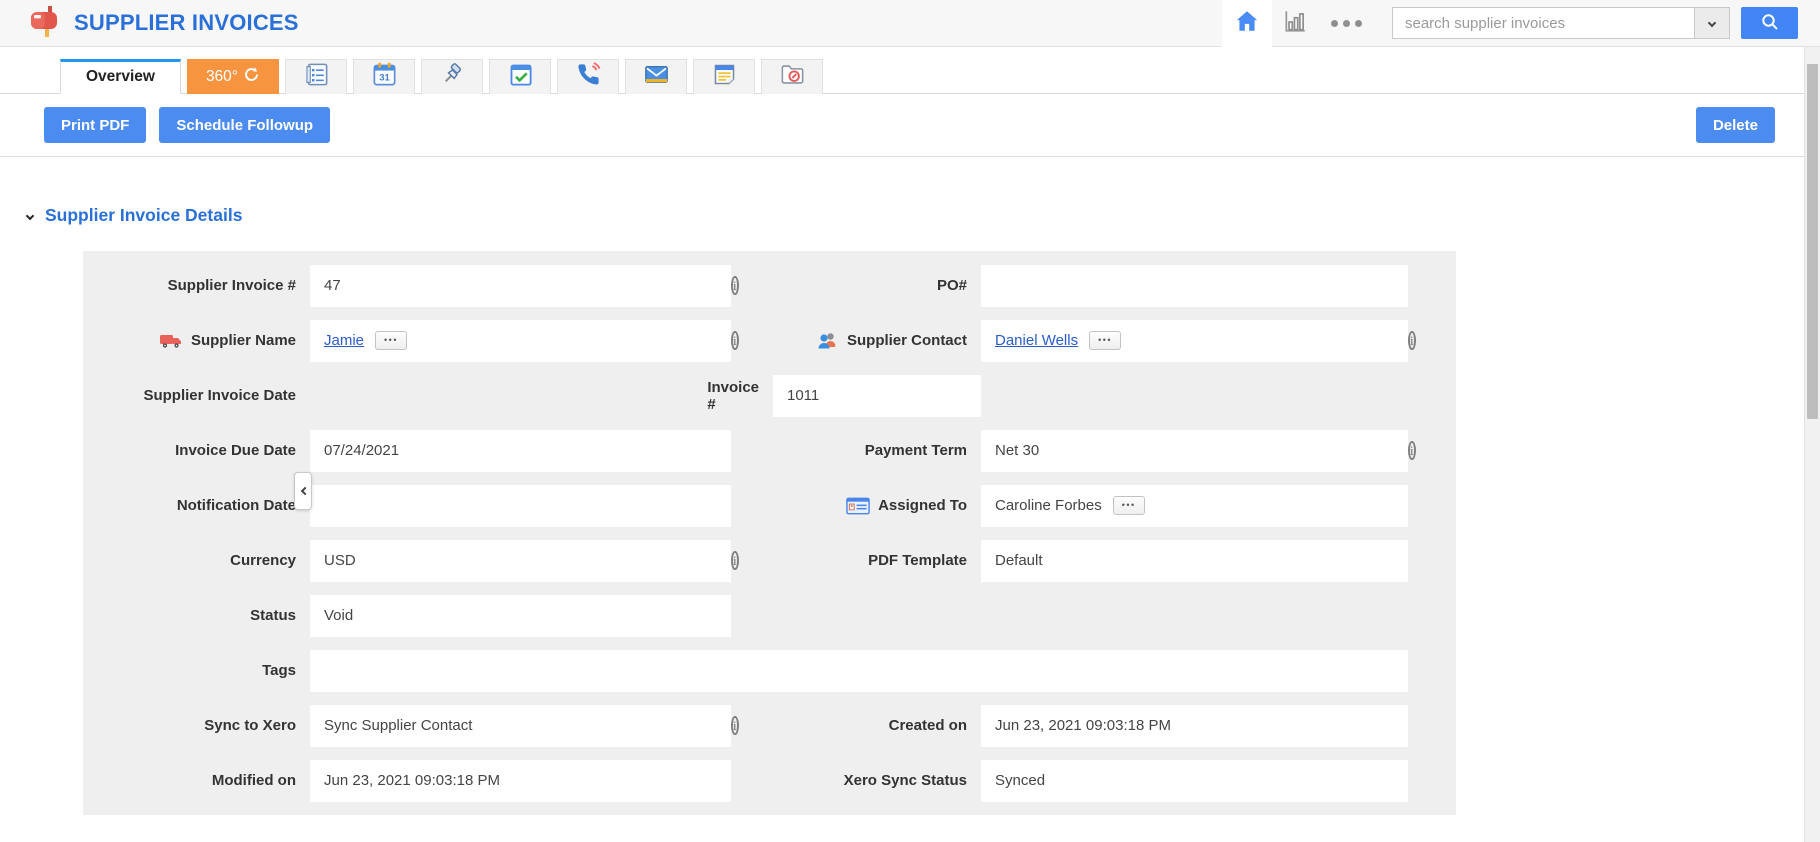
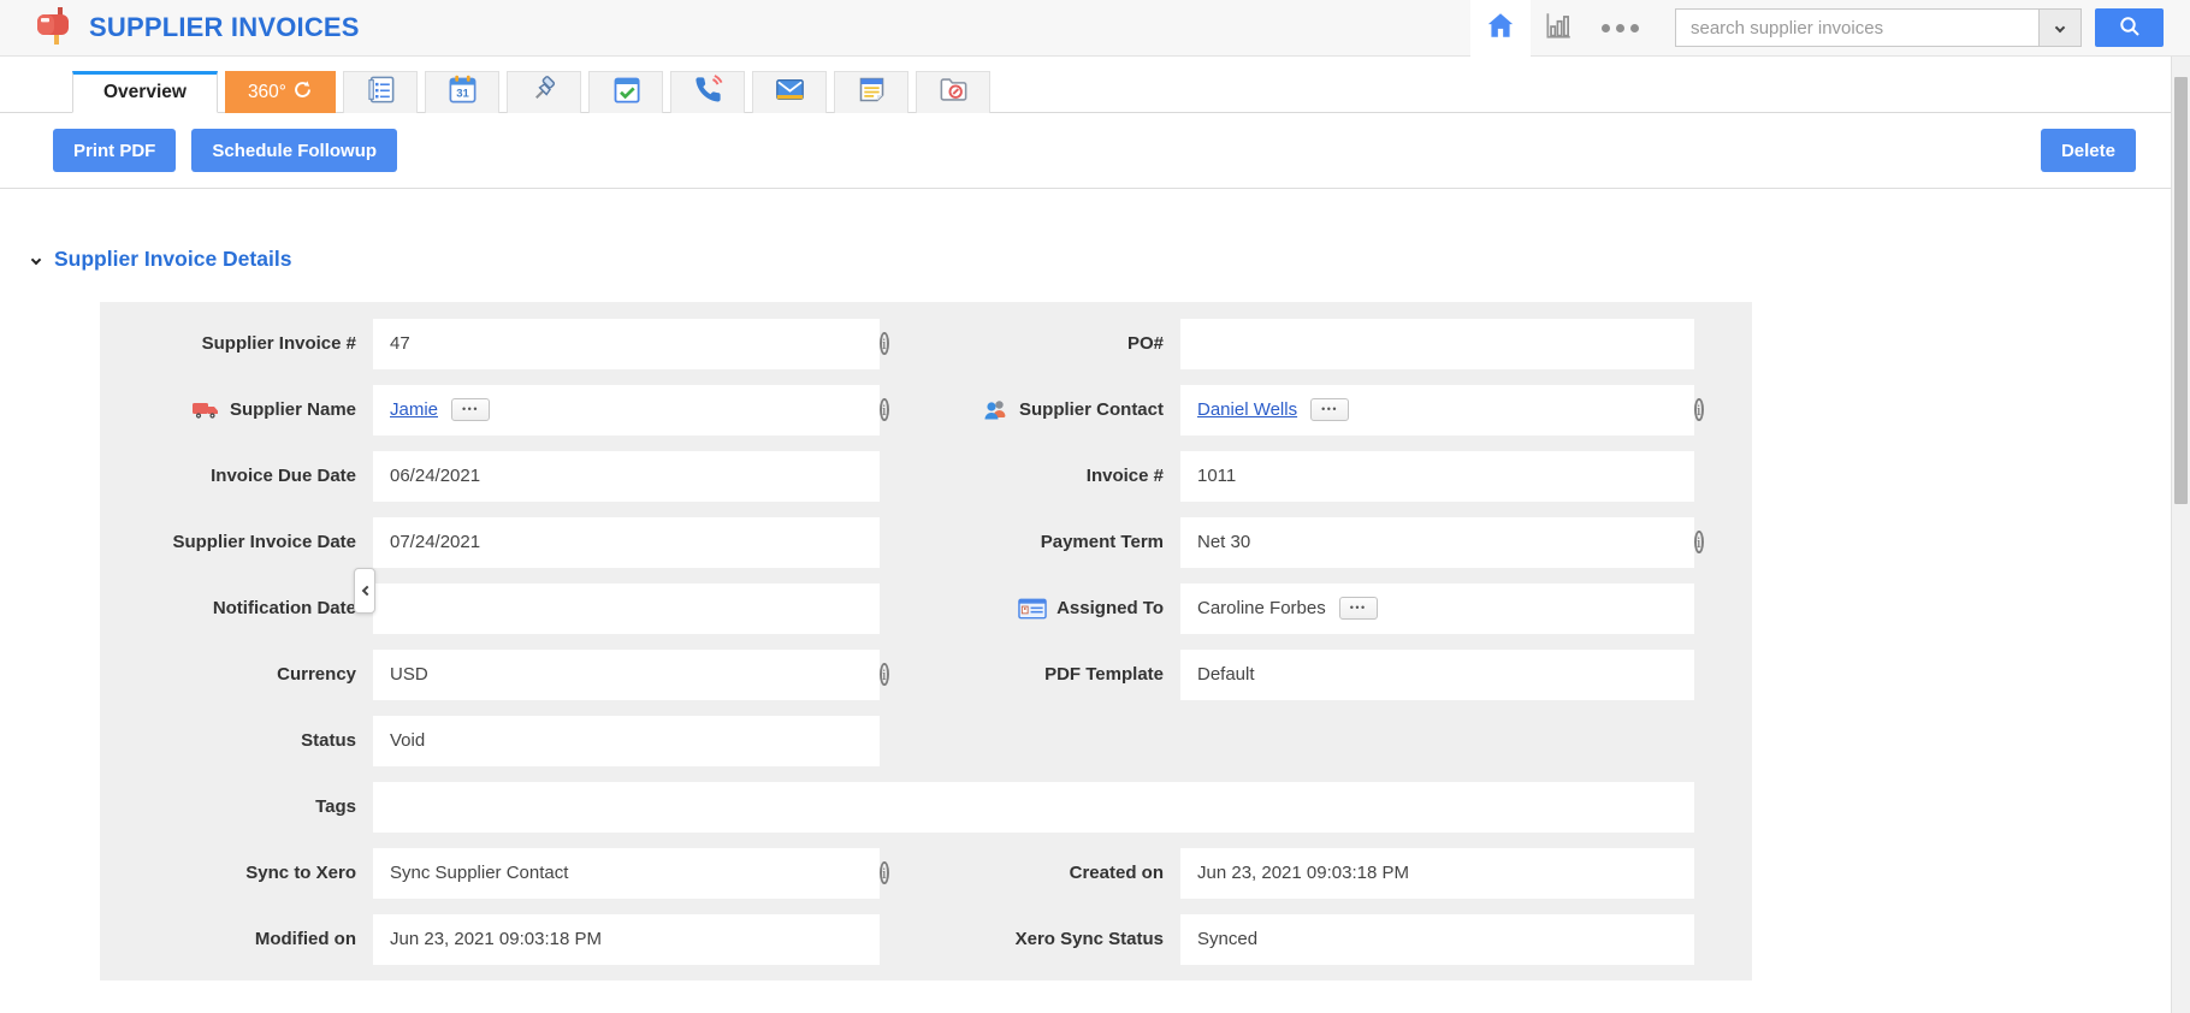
  SUPPLIER INVOICES
  search supplier invoices
  Overview
  360°
  31
  Print PDF
  Schedule Followup
  Delete
  Supplier Invoice Details
  Supplier Invoice #
  47
  i
  PO#
  Supplier Name
  Jamie
  •••
  i
  Supplier Contact
  Daniel Wells
  •••
  i
- Supplier Invoice Date
+ Invoice Due Date
+ 06/24/2021
  Invoice #
  1011
- Invoice Due Date
+ Supplier Invoice Date
  07/24/2021
  Payment Term
  Net 30
  i
  Notification Date
  Assigned To
  Caroline Forbes
  •••
  Currency
  USD
  i
  PDF Template
  Default
  Status
  Void
  Tags
  Sync to Xero
  Sync Supplier Contact
  i
  Created on
  Jun 23, 2021 09:03:18 PM
  Modified on
  Jun 23, 2021 09:03:18 PM
  Xero Sync Status
  Synced
